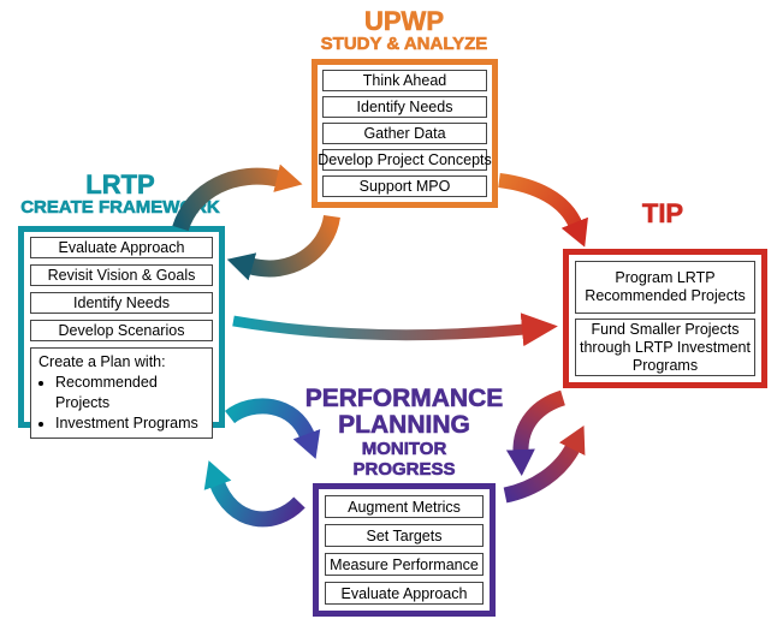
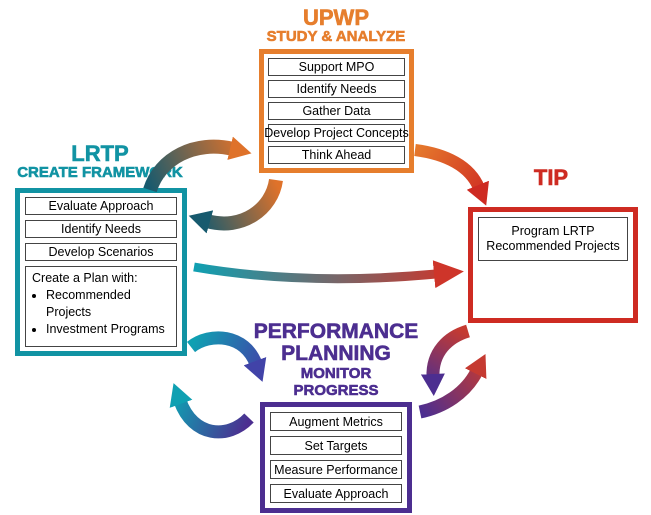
  UPWP
  STUDY & ANALYZE
- Think Ahead
+ Support MPO
  Identify Needs
  Gather Data
  Develop Project Concept
- Support MPO
+ Think Ahead
  LRTP
  CREATE FRAMEWK
  Evaluate Approach
- Revisit Vision & Goals
  Identify Needs
  Develop Scenarios
  Create a Plan with:
  Recommended Projects
  Investment Programs
  TIP
  Program LRTP Recommended Projects
- Fund Smaller Projects through LRTP Investment Programs
  PERFORMANCE
  PLANNING
  MONITOR
  PROGRESS
  Augment Metrics
  Set Targets
  Measure Performance
  Evaluate Approach
